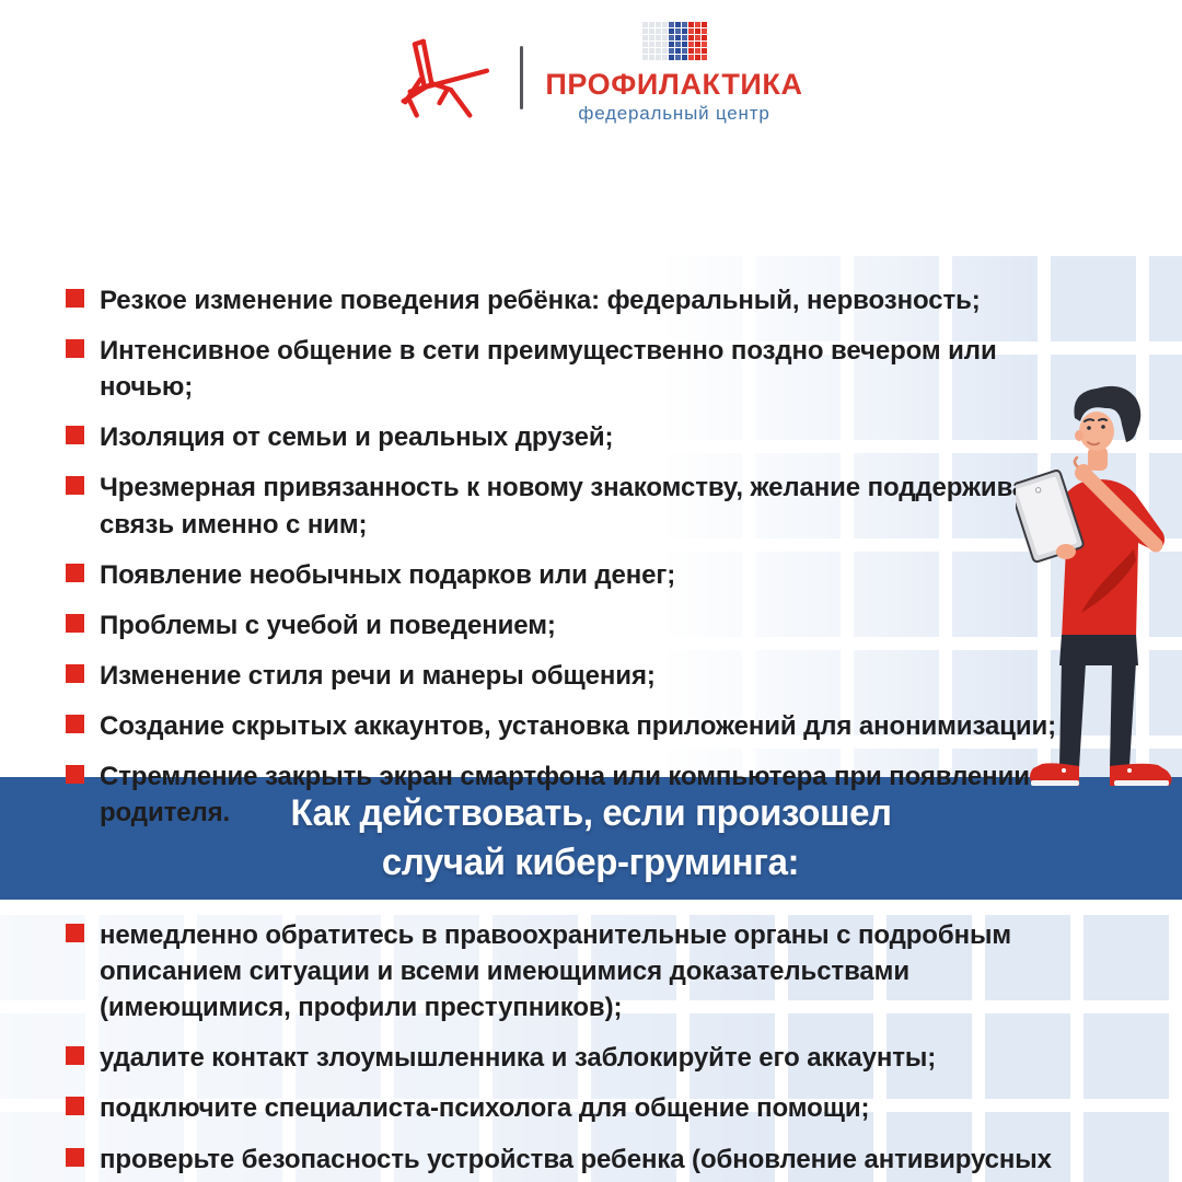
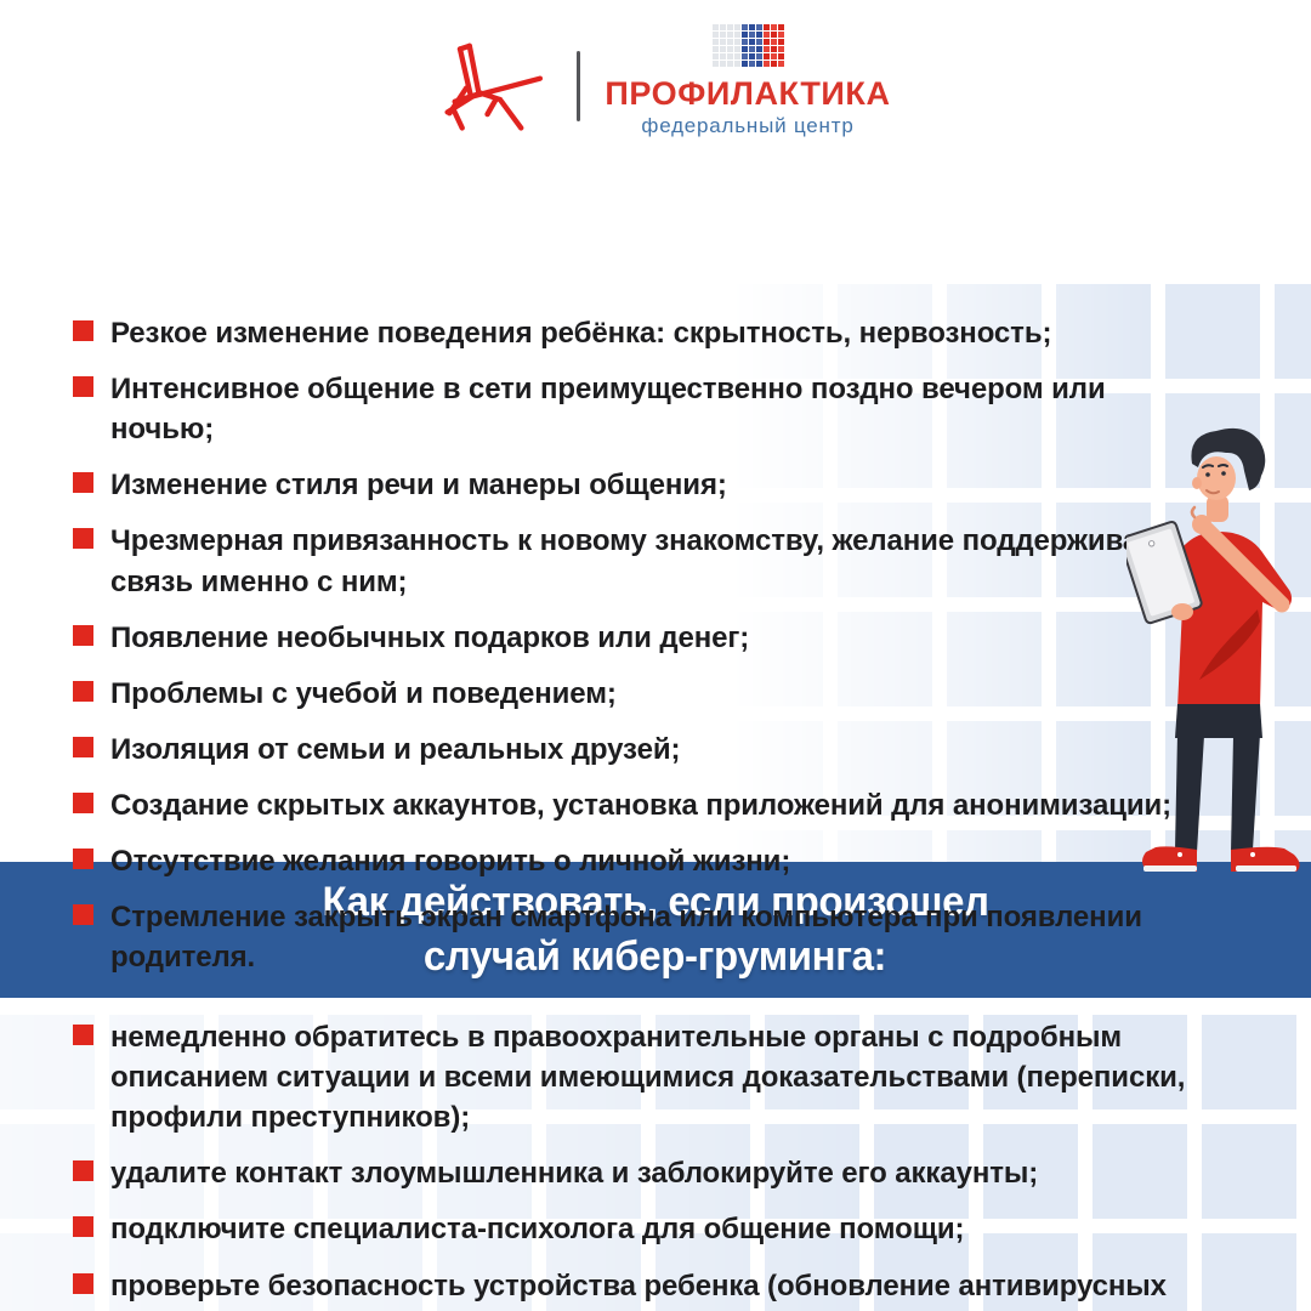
  ПРОФИЛАКТИКА
  федеральный центр
- Резкое изменение поведения ребёнка: федеральный, нервозность;
+ Резкое изменение поведения ребёнка: скрытность, нервозность;
  Интенсивное общение в сети преимущественно поздно вечером или ночью;
- Изоляция от семьи и реальных друзей;
+ Изменение стиля речи и манеры общения;
  Чрезмерная привязанность к новому знакомству, желание поддержив связь именно с ним;
  Появление необычных подарков или денег;
  Проблемы с учебой и поведением;
- Изменение стиля речи и манеры общения;
+ Изоляция от семьи и реальных друзей;
  Создание скрытых аккаунтов, установка приложений для анонимизации;
+ Отсутствие желания говорить о личной жизни;
  Стремление закрыть экран смартфона или компьютера при появлении родителя.
  Как действовать, если произошел
  случай кибер-груминга:
- немедленно обратитесь в правоохранительные органы с подробным описанием ситуации и всеми имеющимися доказательствами (имеющимися, профили преступников);
+ немедленно обратитесь в правоохранительные органы с подробным описанием ситуации и всеми имеющимися доказательствами (переписки, профили преступников);
  удалите контакт злоумышленника и заблокируйте его аккаунты;
  подключите специалиста-психолога для общение помощи;
  проверьте безопасность устройства ребенка (обновление антивирусных
